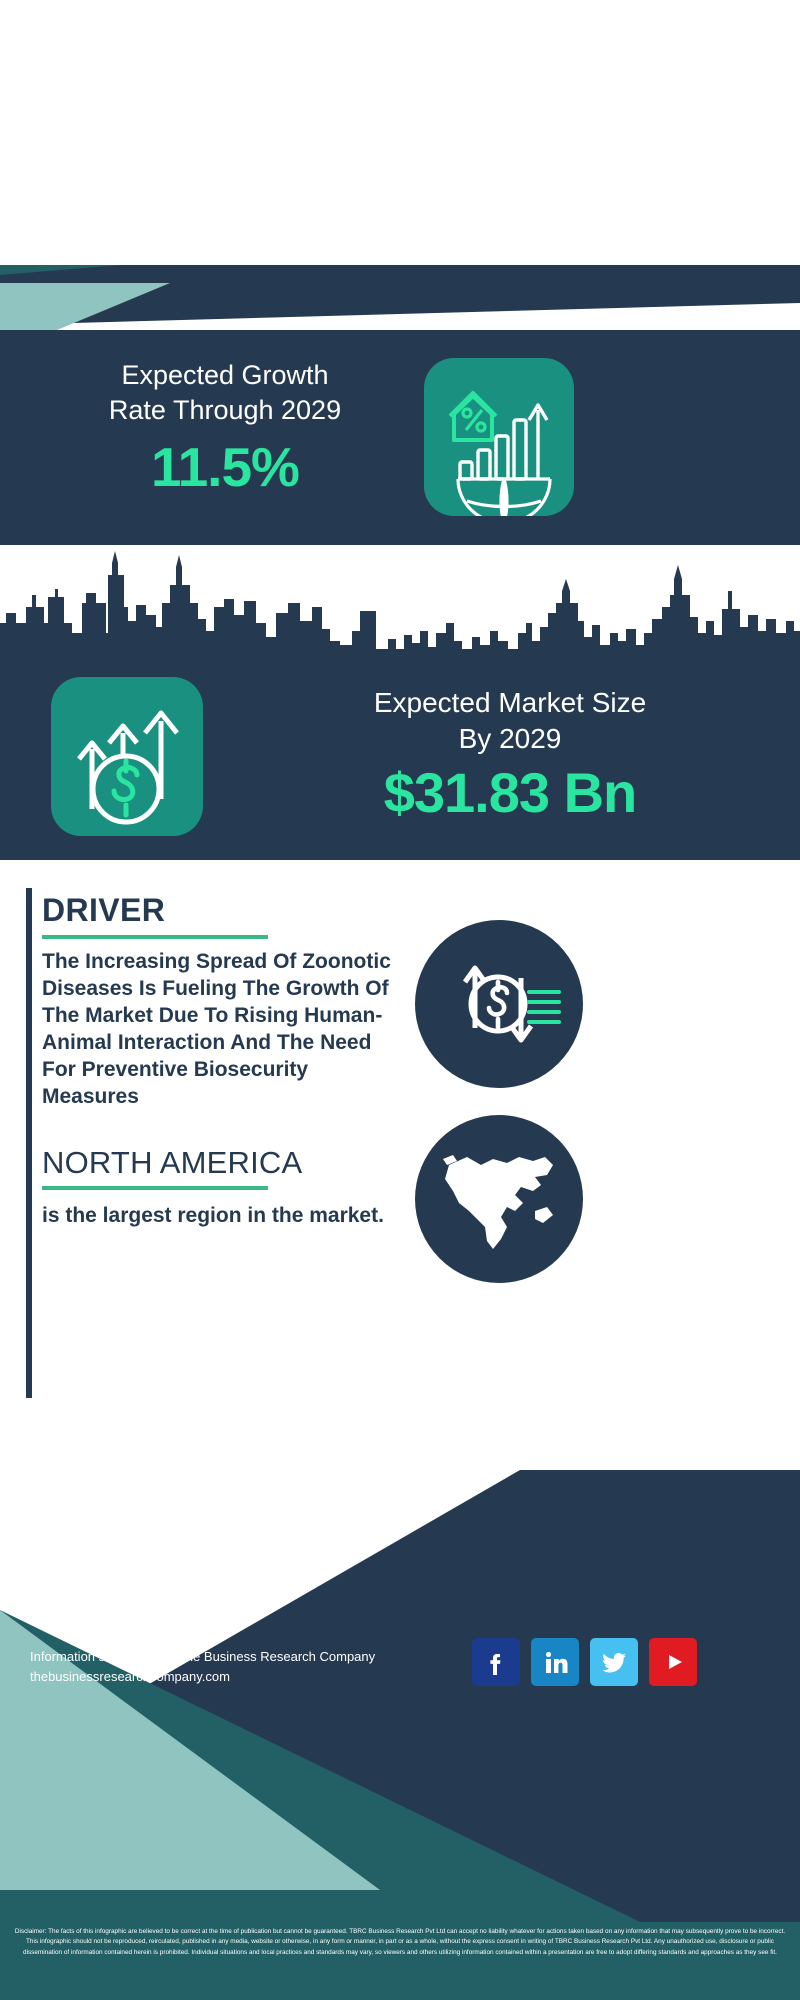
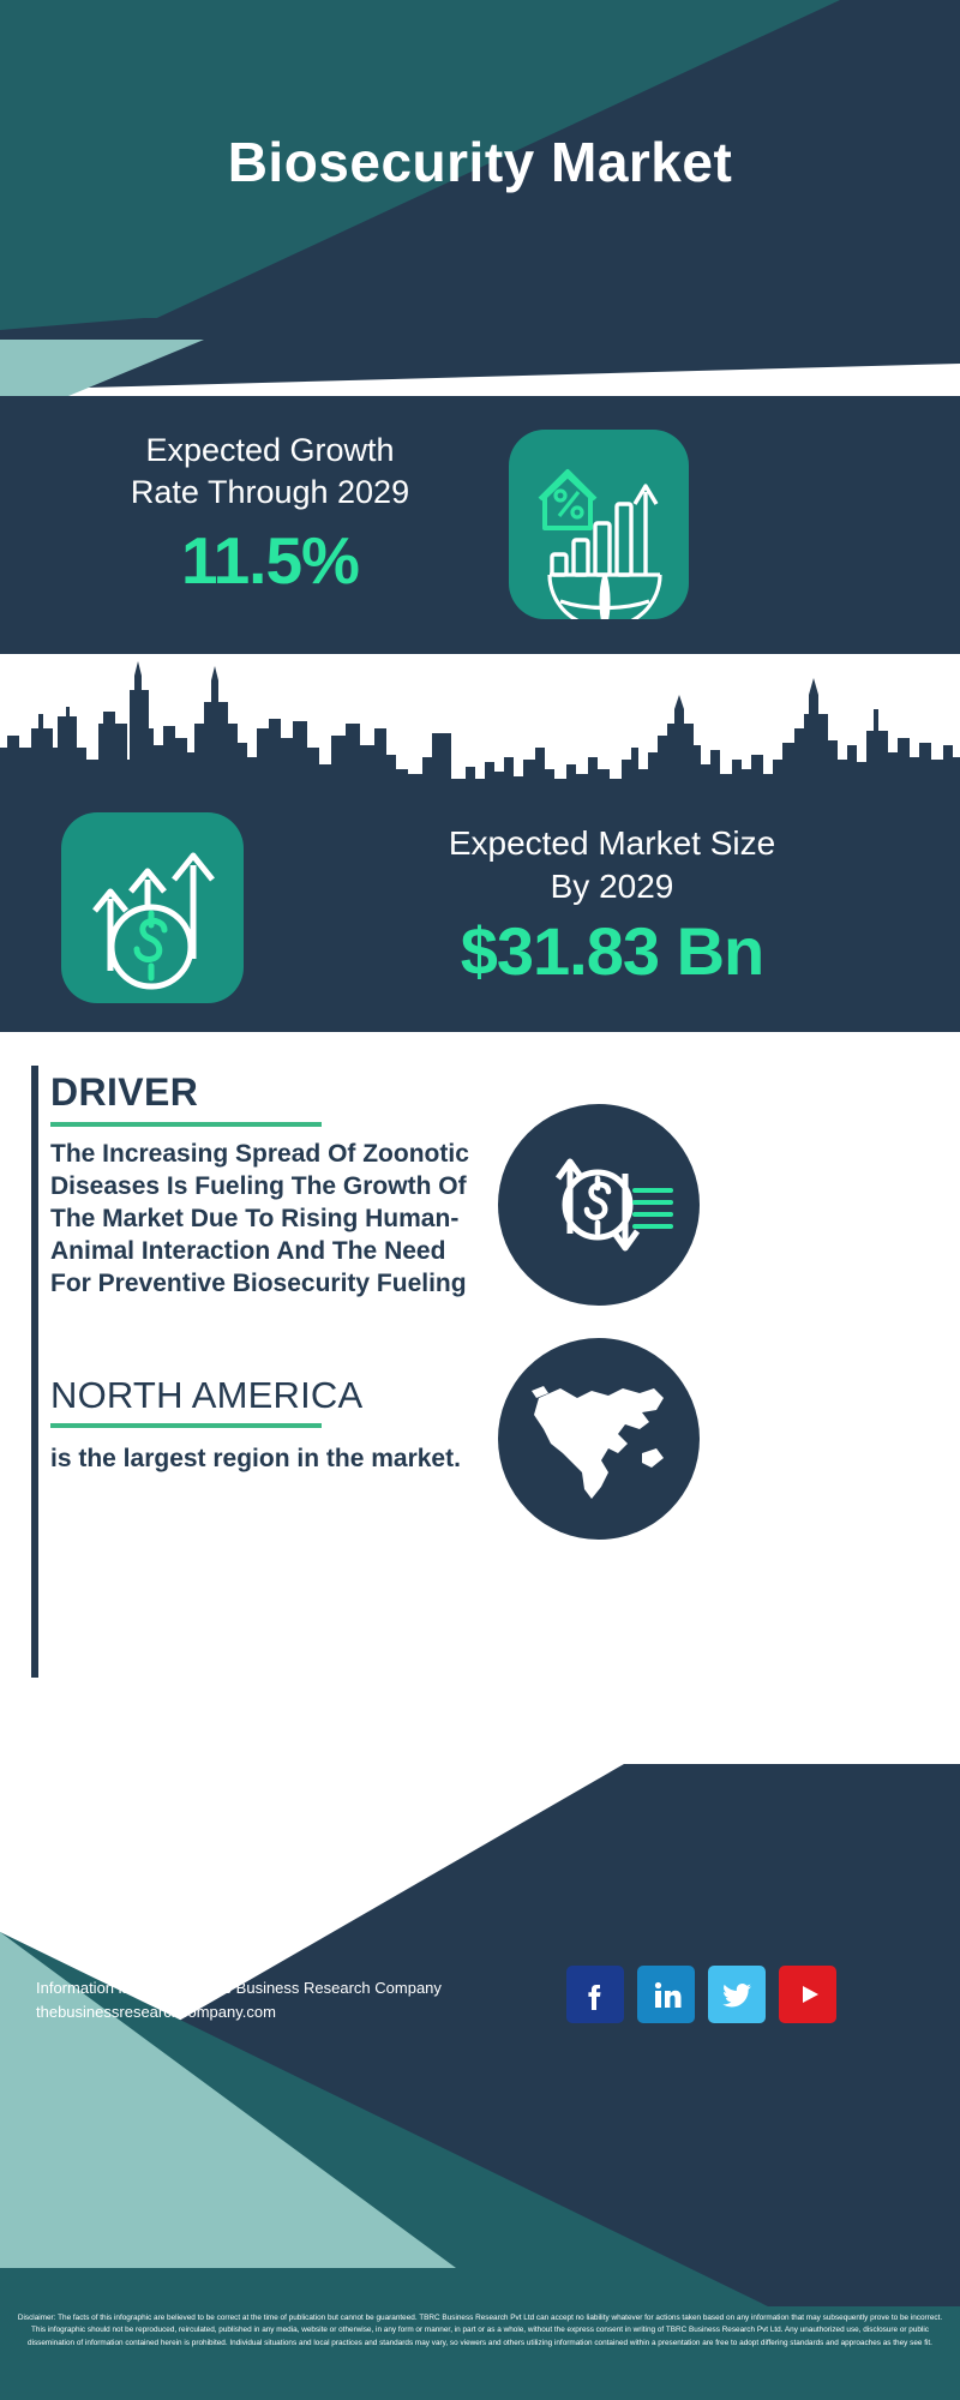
+ Biosecurity Market
  Expected Growth
  Rate Through 2029
  11.5%
  Expected Market Size
  By 2029
  $31.83 Bn
  DRIVER
- The Increasing Spread Of Zoonotic Diseases Is Fueling The Growth Of The Market Due To Rising Human-Animal Interaction And The Need For Preventive Biosecurity Measures
+ The Increasing Spread Of Zoonotic Diseases Is Fueling The Growth Of The Market Due To Rising Human-Animal Interaction And The Need For Preventive Biosecurity Fueling
  NORTH AMERICA
  is the largest region in the market.
- Information sourced from The Business Research Company
+ Information largest from The Business Research Company
  thebusinessresearchcompany.com
